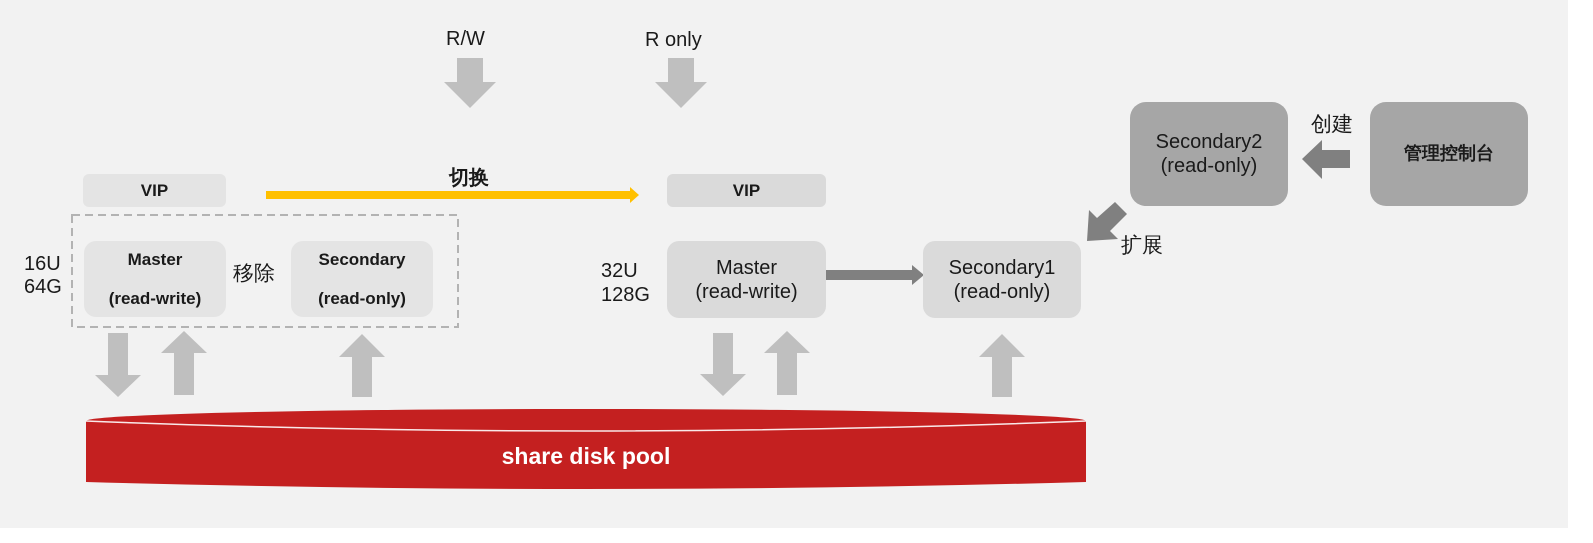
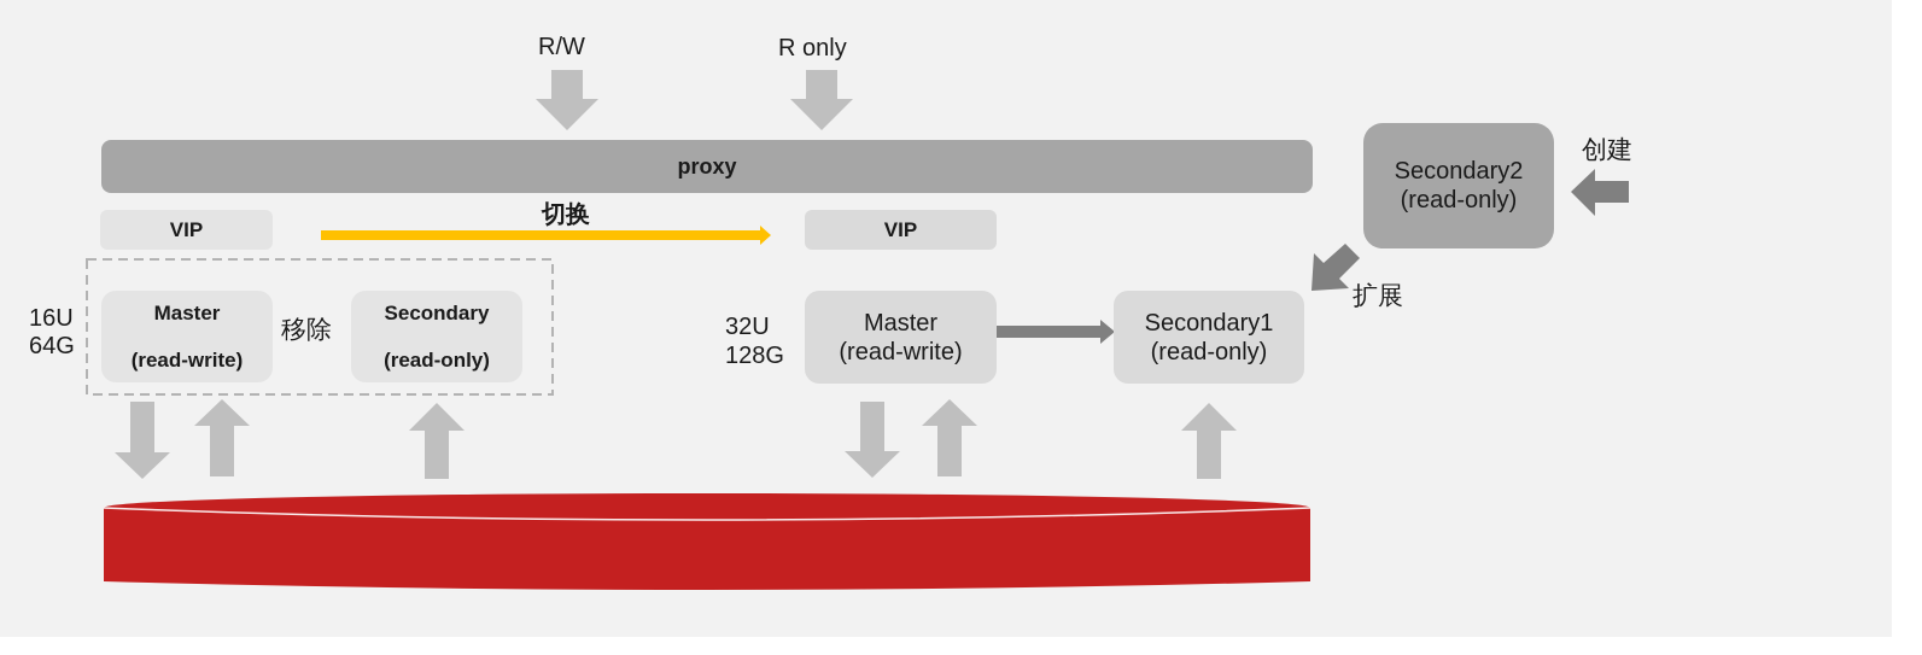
  R/W
  R only
+ proxy
  VIP
  VIP
  切换
  16U
  64G
  Master
  (read-write)
  移除
  Secondary
  (read-only)
  32U
  128G
  Master
  (read-write)
  Secondary1
  (read-only)
  扩展
  Secondary2
  (read-only)
  创建
- 管理控制台
- share disk pool
